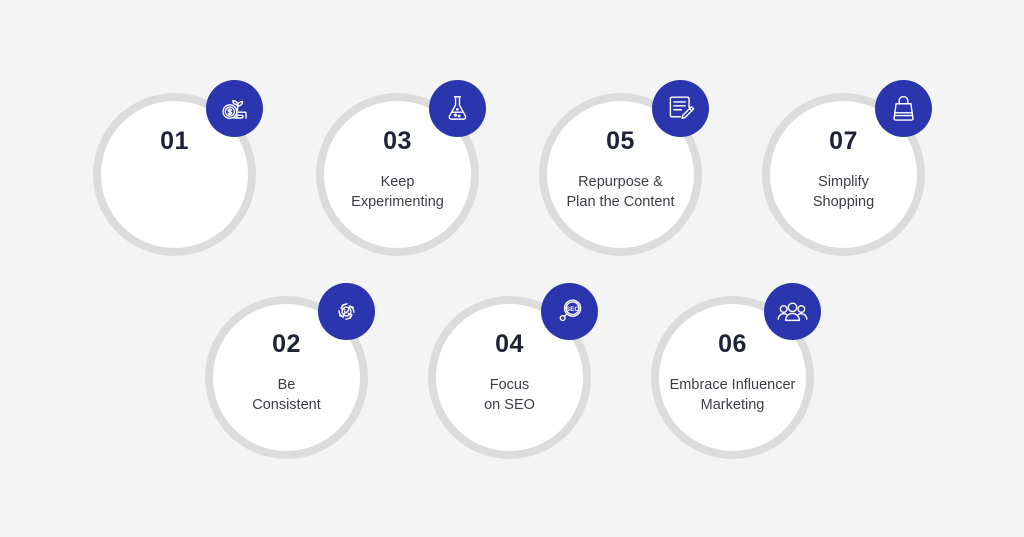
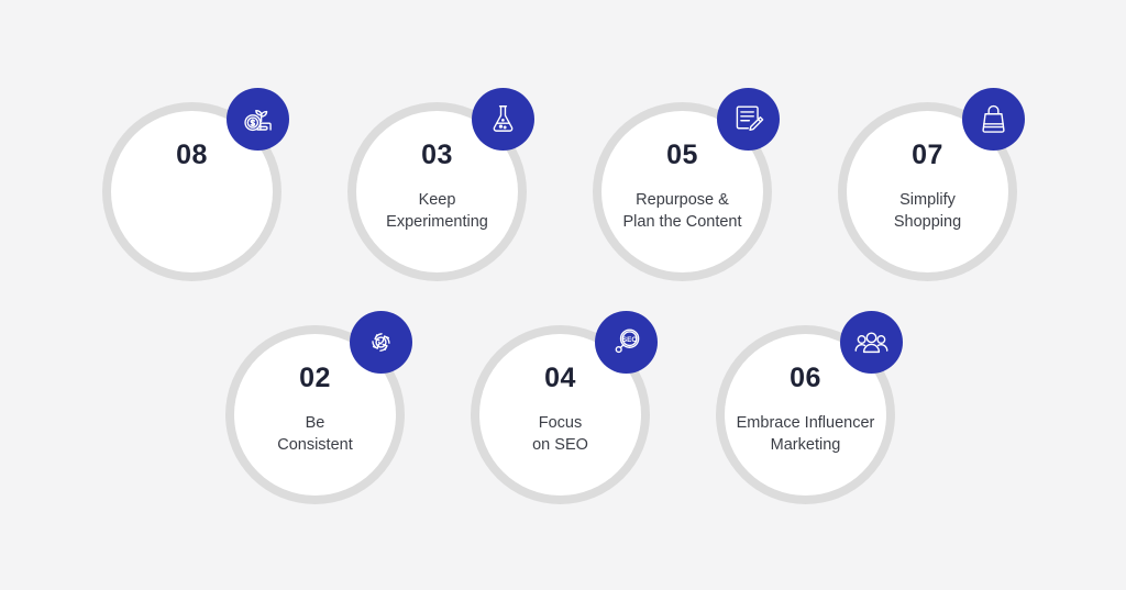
- 01
+ 08
  02
  Be
  Consistent
  03
  Keep
  Experimenting
  04
  Focus
  on SEO
  05
  Repurpose &
  Plan the Content
  06
  Embrace Influencer
  Marketing
  07
  Simplify
  Shopping
